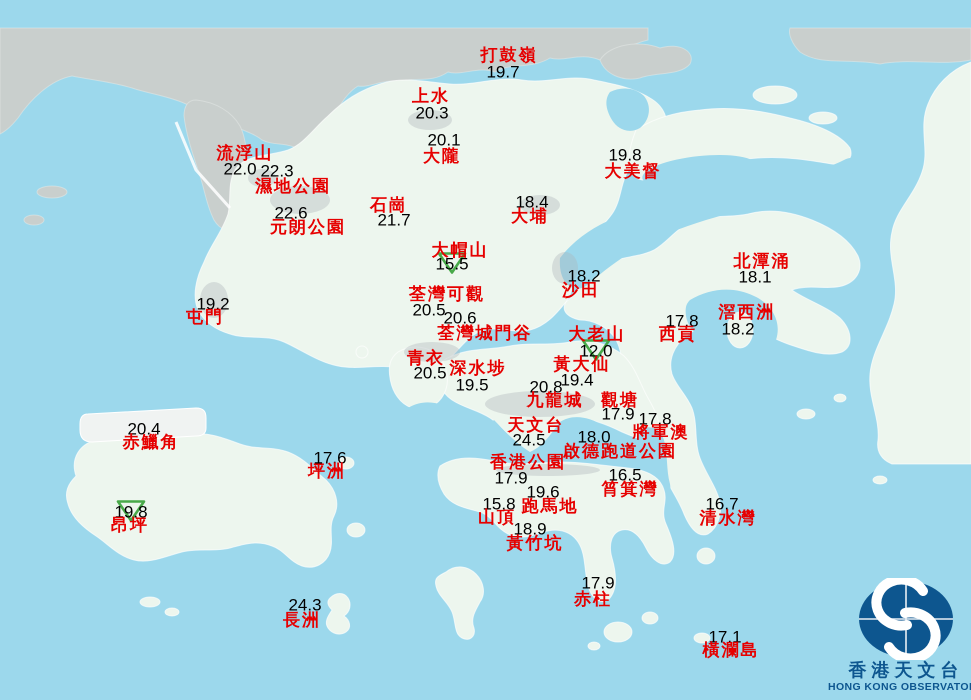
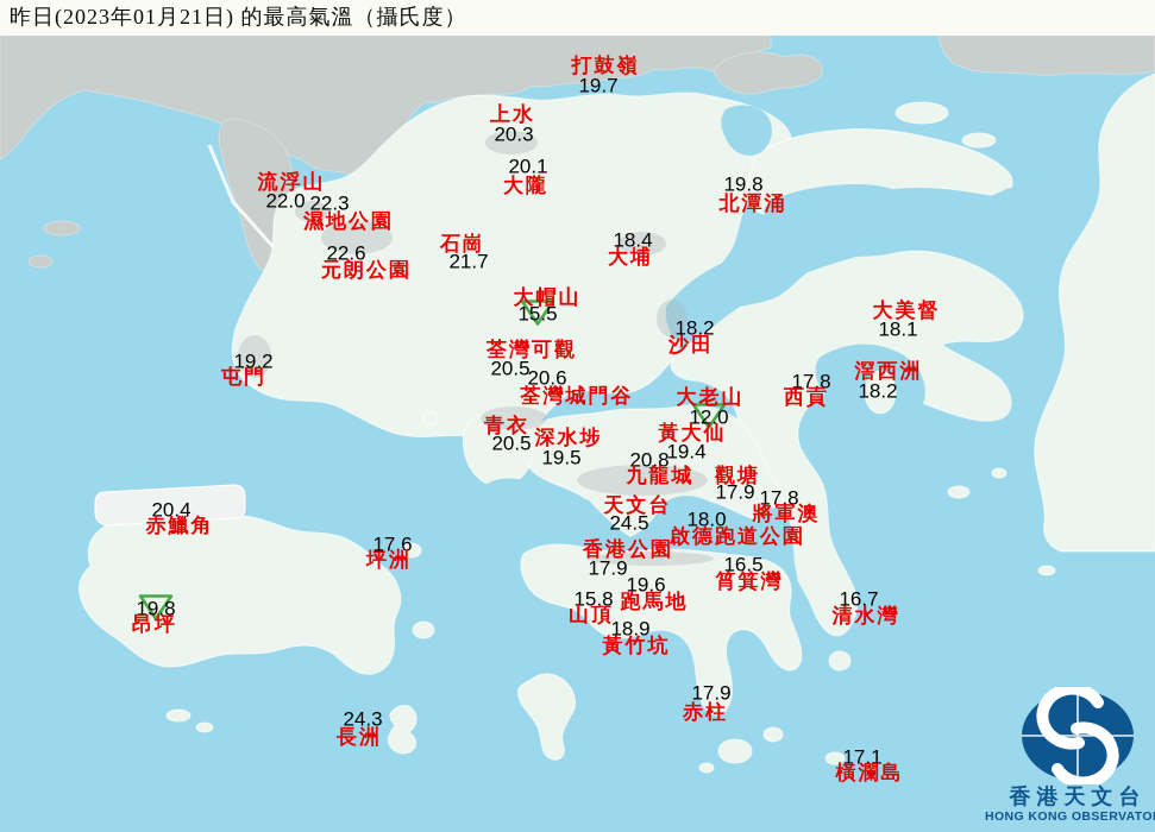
  19.7
  打鼓嶺
  20.3
  上水
  20.1
  大隴
  22.0
  流浮山
  22.3
  濕地公園
  22.6
  元朗公園
  21.7
  石崗
  19.8
- 大美督
+ 北潭涌
  18.4
  大埔
  15.5
  大帽山
  20.5
  荃灣可觀
  18.2
  沙田
  18.1
- 北潭涌
+ 大美督
  19.2
  屯門
  20.6
  荃灣城門谷
  17.8
  西貢
  18.2
  滘西洲
  12.0
  大老山
  20.5
  青衣
  19.5
  深水埗
  19.4
  黃大仙
  20.8
  九龍城
  17.9
  觀塘
  17.8
  將軍澳
  24.5
  天文台
  18.0
  啟德跑道公園
  17.9
  香港公園
  16.5
  筲箕灣
  20.4
  赤鱲角
  17.6
  坪洲
  19.8
  昂坪
  15.8
  山頂
  19.6
  跑馬地
  18.9
  黃竹坑
  16.7
  清水灣
  17.9
  赤柱
  24.3
  長洲
  17.1
  橫瀾島
+ 昨日(2023年01月21日) 的最高氣溫（攝氏度）
  香港天文台
  HONG KONG OBSERVATO
